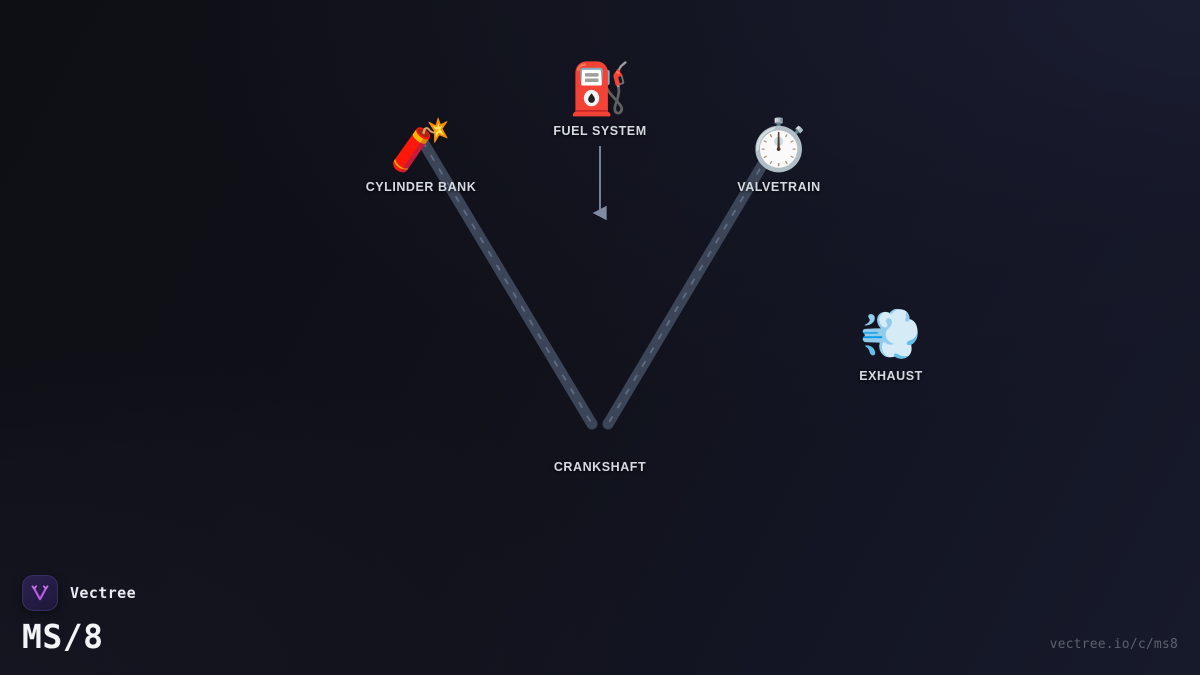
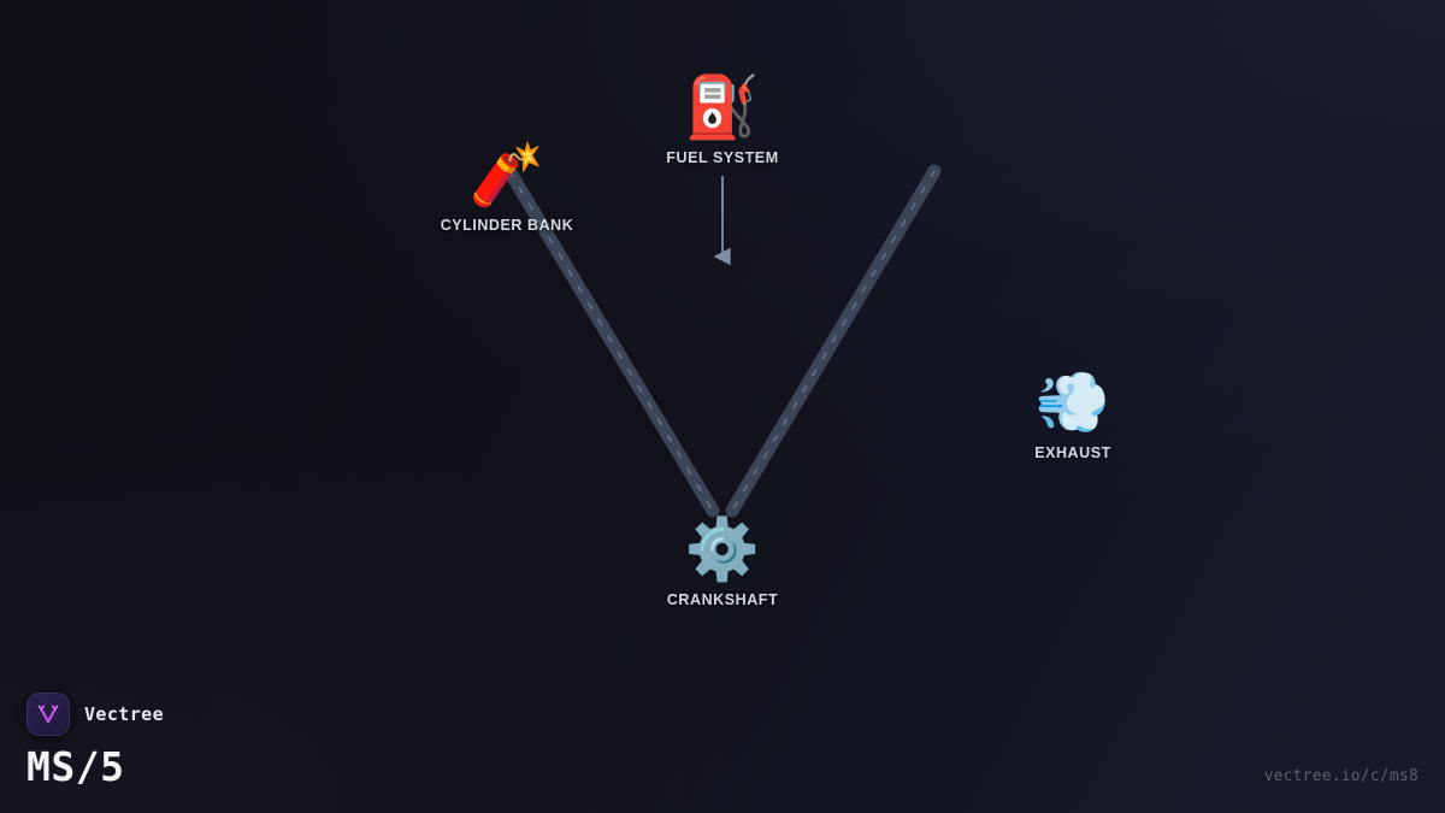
  ⛽
  FUEL SYSTEM
  🧨
  CYLINDER BANK
- ⏱️
- VALVETRAIN
  💨
  EXHAUST
+ ⚙️
  CRANKSHAFT
  Vectree
- MS/8
+ MS/5
  vectree.io/c/ms8
